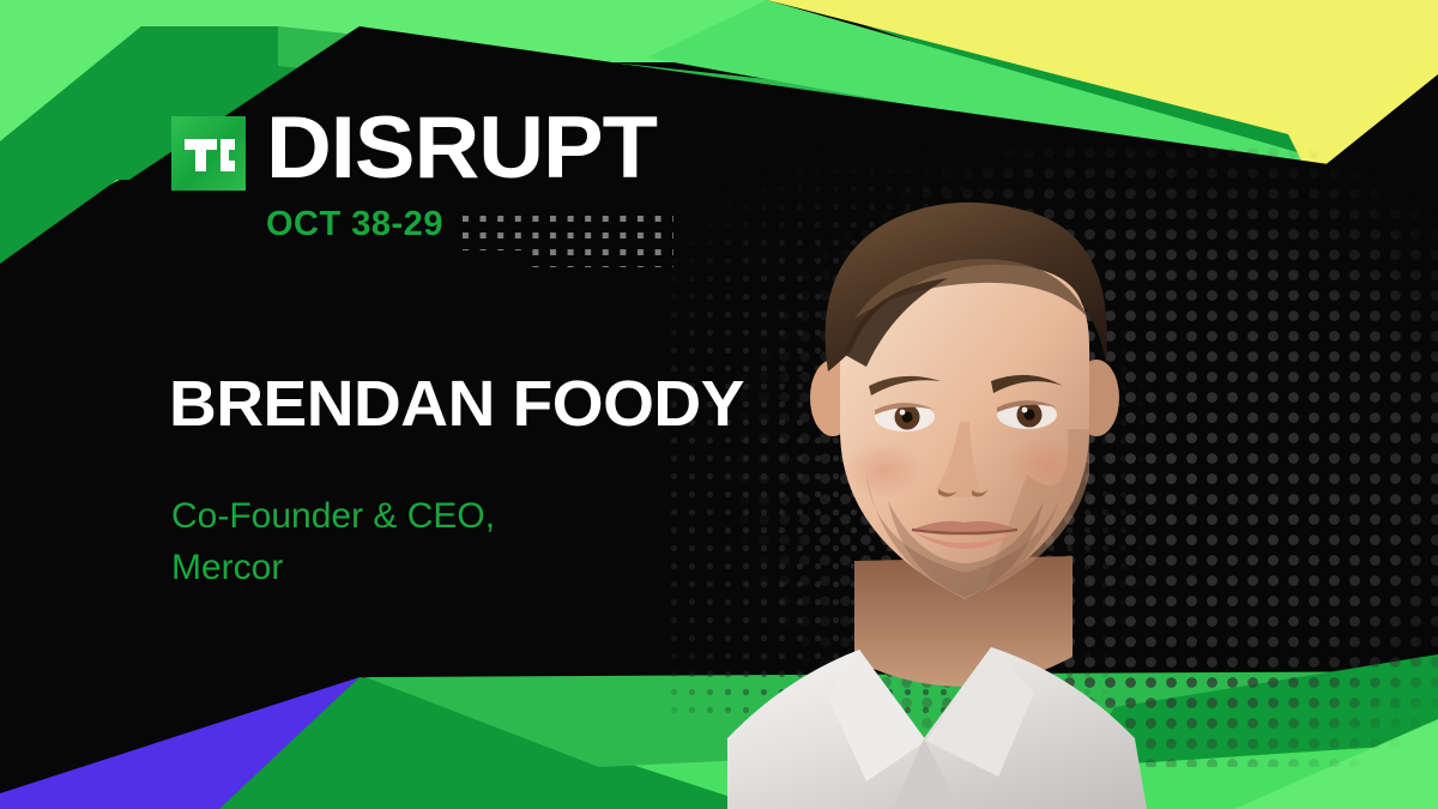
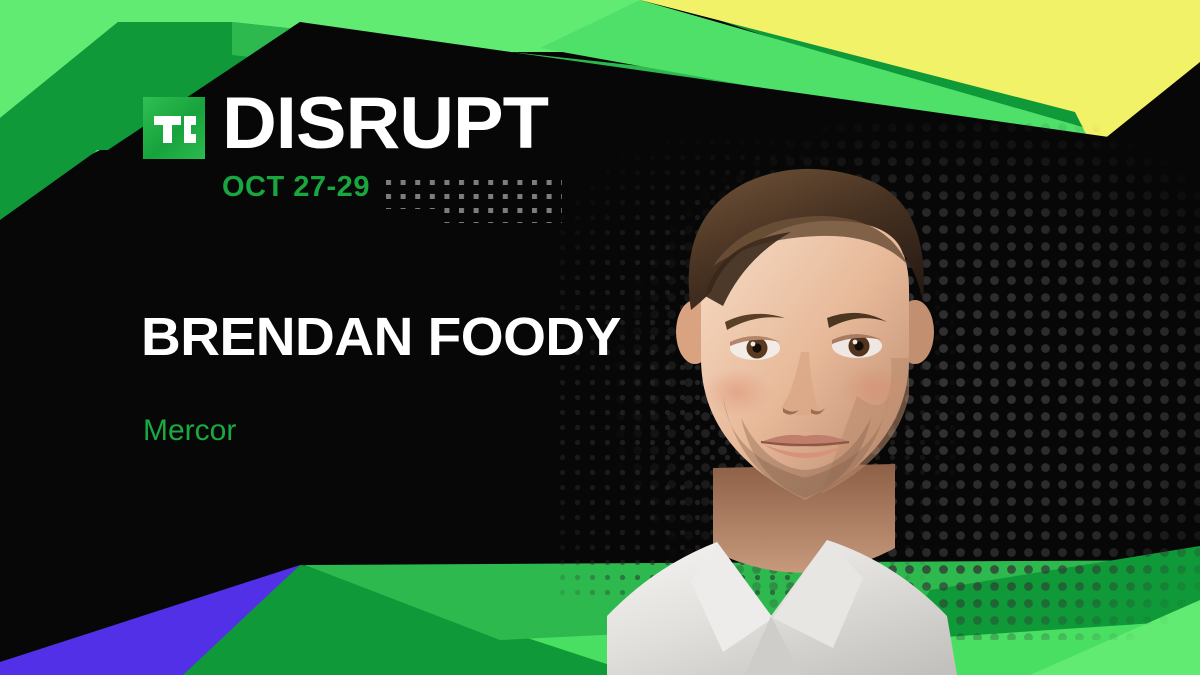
  DISRUPT
- OCT 38-29
+ OCT 27-29
  BRENDAN FOODY
- Co-Founder & CEO,
  Mercor
